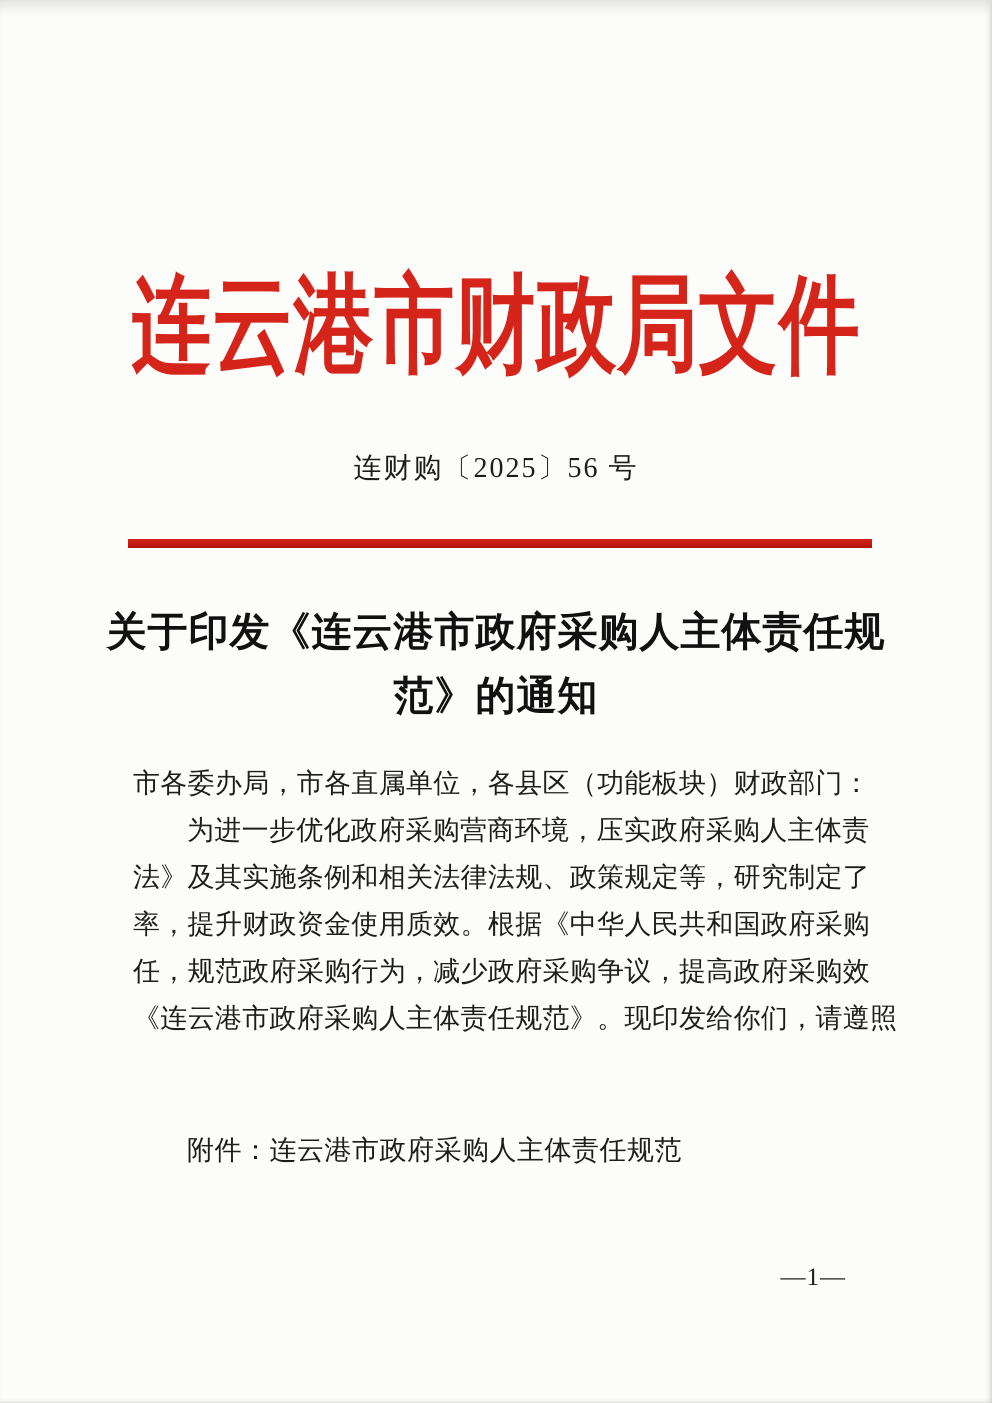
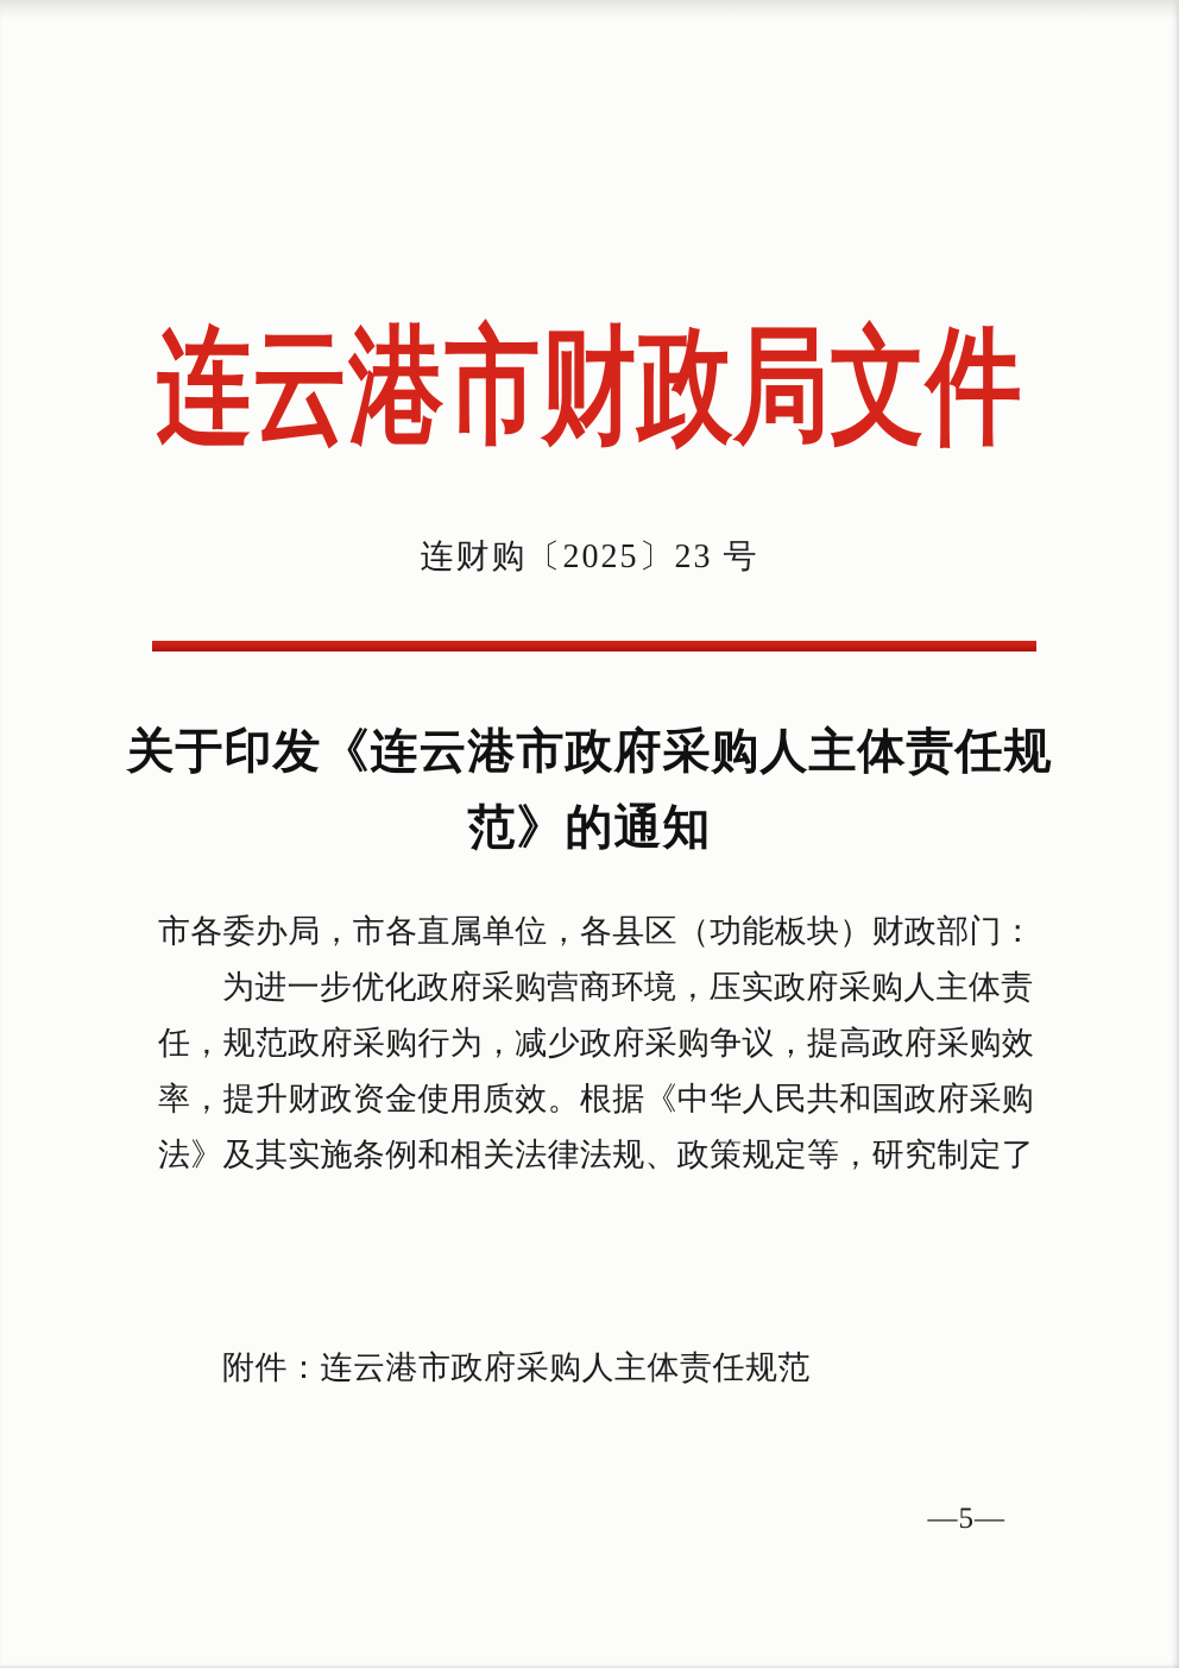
  连云港市财政局文件
- 连财购〔2025〕56 号
+ 连财购〔2025〕23 号
  关于印发《连云港市政府采购人主体责任规
  范》的通知
  市各委办局，市各直属单位，各县区（功能板块）财政部门：
  为进一步优化政府采购营商环境，压实政府采购人主体责
- 法》及其实施条例和相关法律法规、政策规定等，研究制定了
+ 任，规范政府采购行为，减少政府采购争议，提高政府采购效
  率，提升财政资金使用质效。根据《中华人民共和国政府采购
- 任，规范政府采购行为，减少政府采购争议，提高政府采购效
+ 法》及其实施条例和相关法律法规、政策规定等，研究制定了
- 《连云港市政府采购人主体责任规范》。现印发给你们，请遵照
  附件：连云港市政府采购人主体责任规范
- —1—
+ —5—
